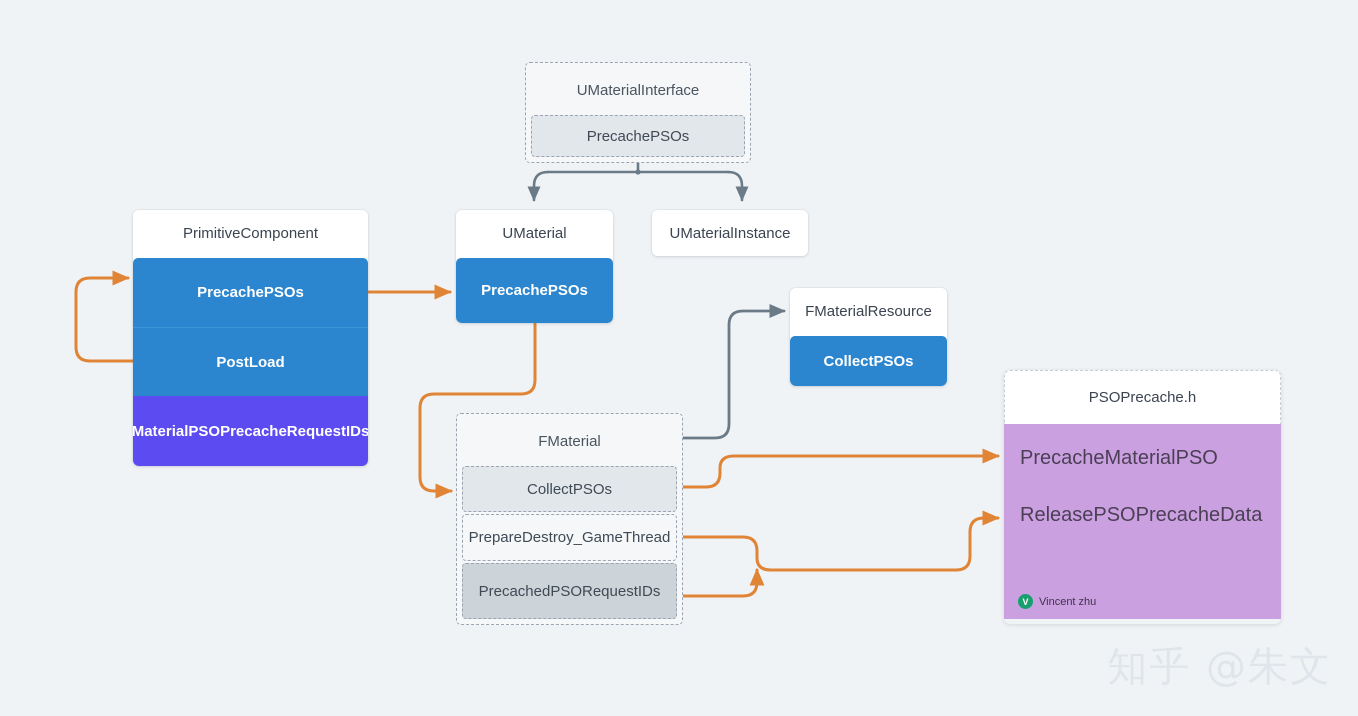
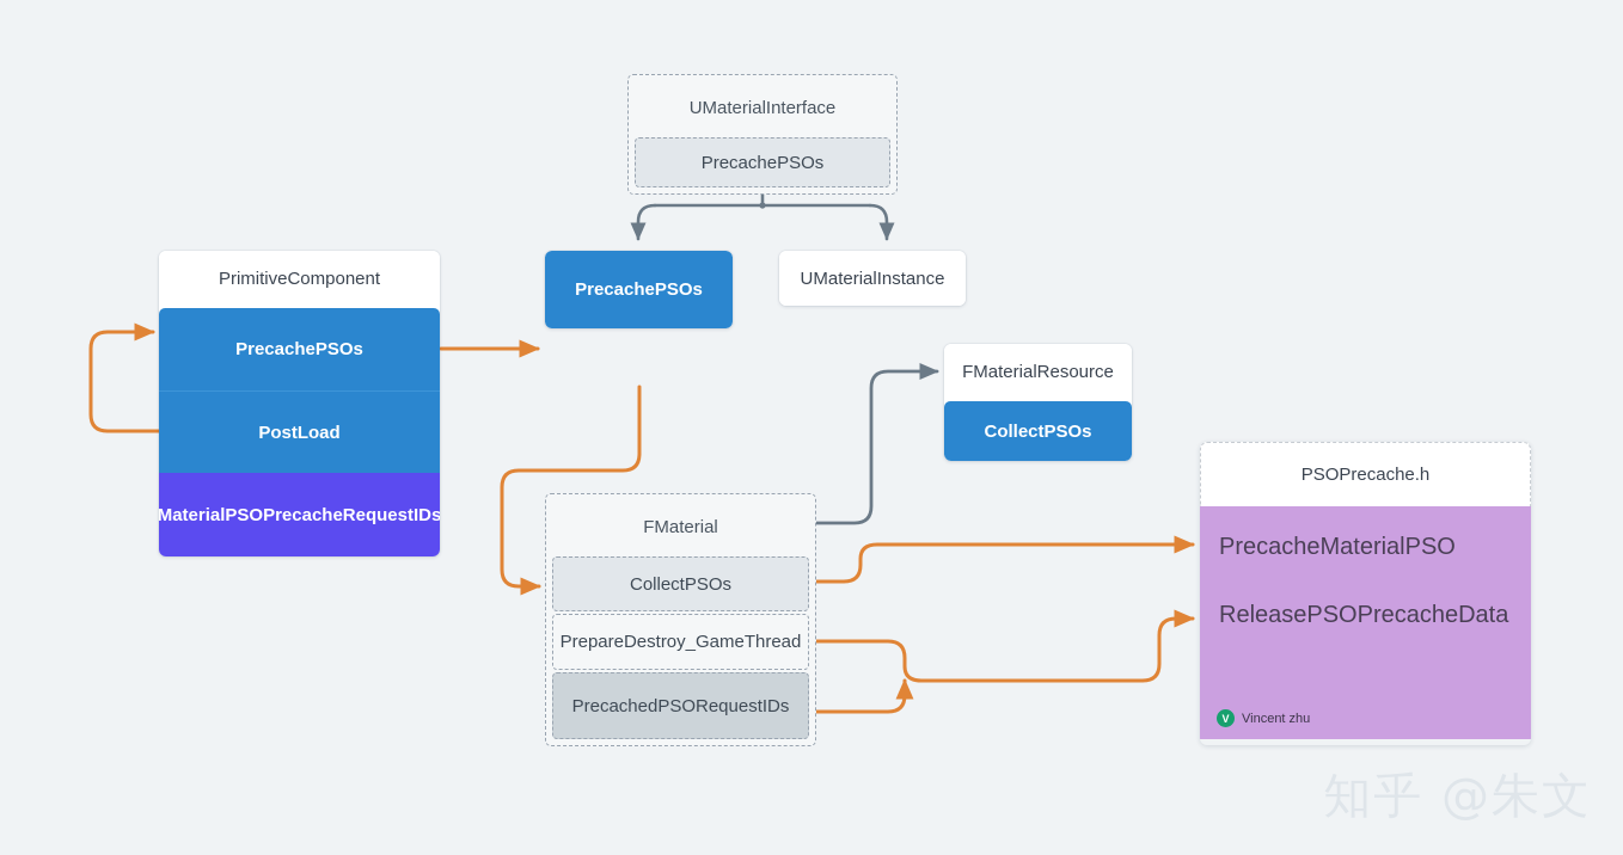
  UMaterialInterface
  PrecachePSOs
  PrimitiveComponent
  PrecachePSOs
  PostLoad
  MaterialPSOPrecacheRequestIDs
- UMaterial
  PrecachePSOs
  UMaterialInstance
  FMaterialResource
  CollectPSOs
  FMaterial
  CollectPSOs
  PrepareDestroy_GameThread
  PrecachedPSORequestIDs
  PSOPrecache.h
  PrecacheMaterialPSO
  ReleasePSOPrecacheData
  V
  Vincent zhu
